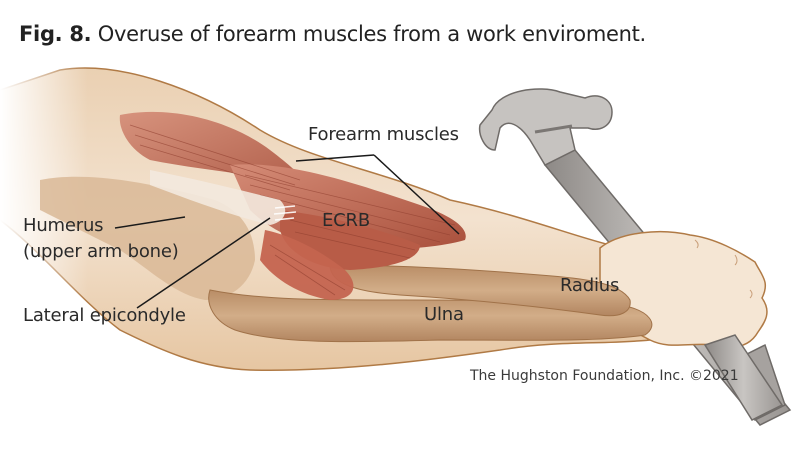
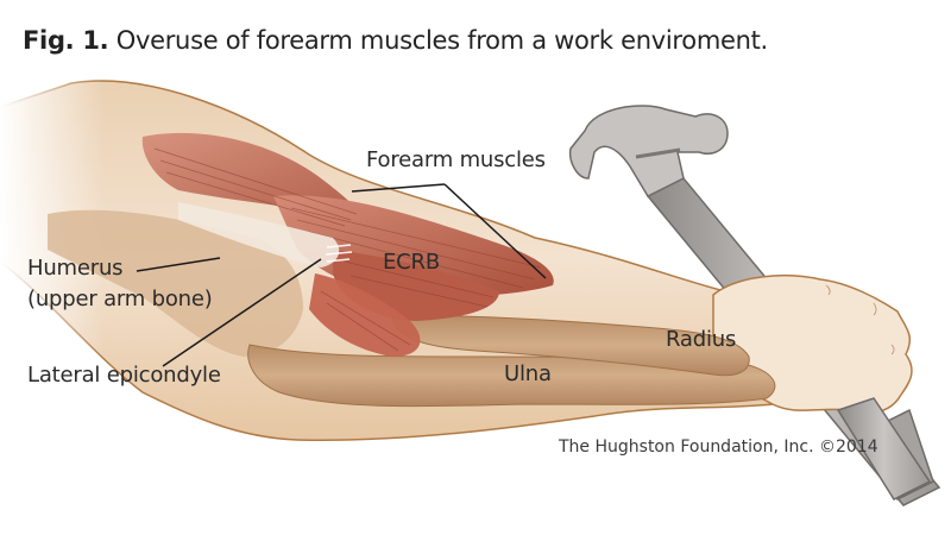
- Fig. 8. Overuse of forearm muscles from a work enviroment.
+ Fig. 1. Overuse of forearm muscles from a work enviroment.
  Forearm muscles
  Humerus
  (upper arm bone)
  ECRB
  Lateral epicondyle
  Radius
  Ulna
- The Hughston Foundation, Inc. ©2021
+ The Hughston Foundation, Inc. ©2014
